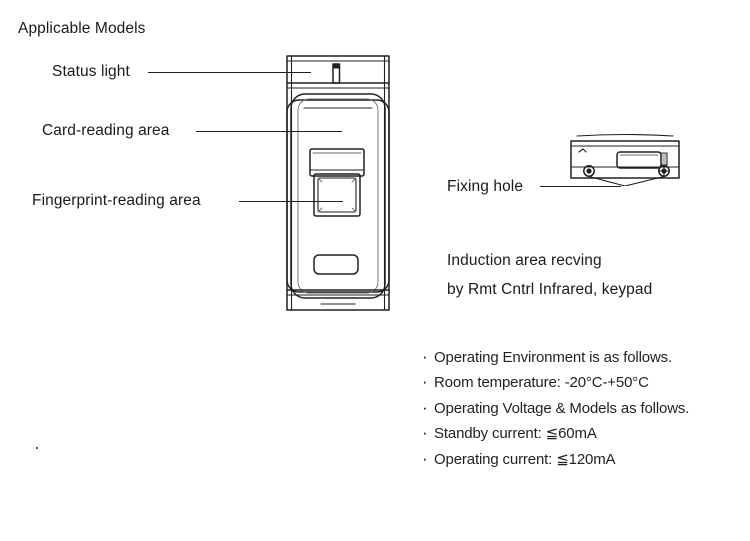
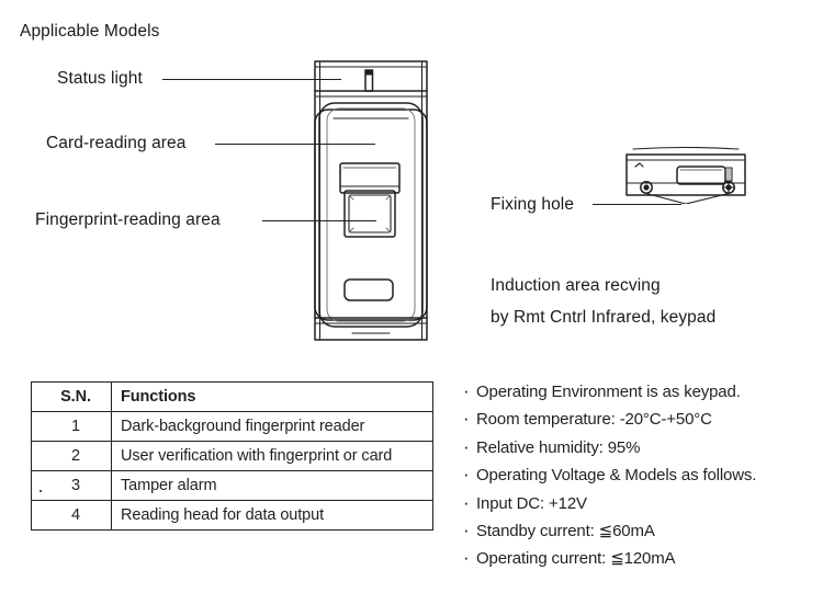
  Applicable Models
  Status light
  Card-reading area
  Fingerprint-reading area
  Fixing hole
  Induction area recving
  by Rmt Cntrl Infrared, keypad
+ S.N.	Functions
+ 1	Dark-background fingerprint reader
+ 2	User verification with fingerprint or card
+ 3	Tamper alarm
+ 4	Reading head for data output
- Operating Environment is as follows.
+ Operating Environment is as keypad.
  Room temperature: -20°C-+50°C
+ Relative humidity: 95%
  Operating Voltage & Models as follows.
+ Input DC: +12V
  Standby current: ≦60mA
  Operating current: ≦120mA
